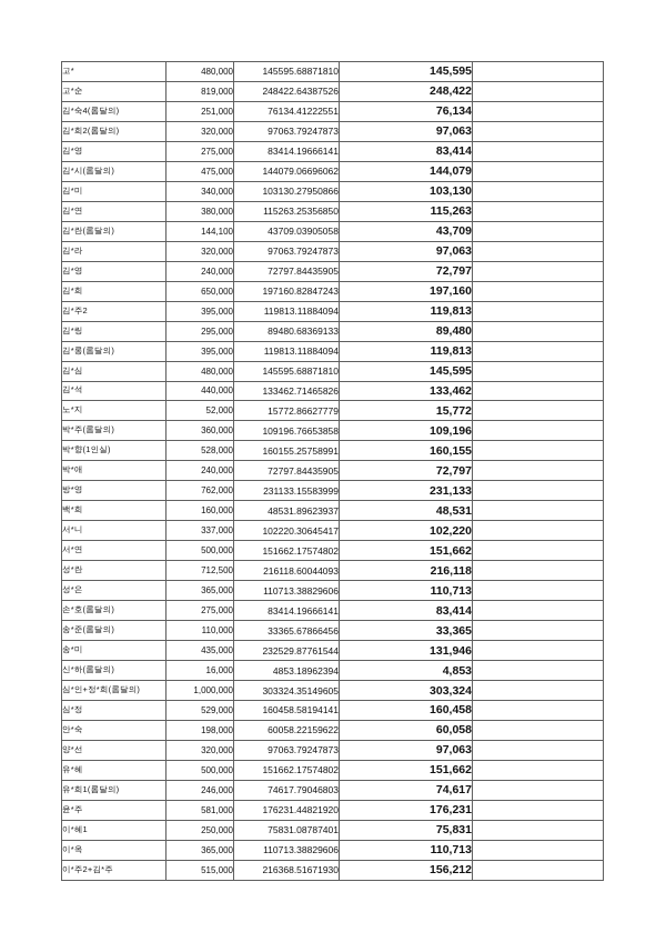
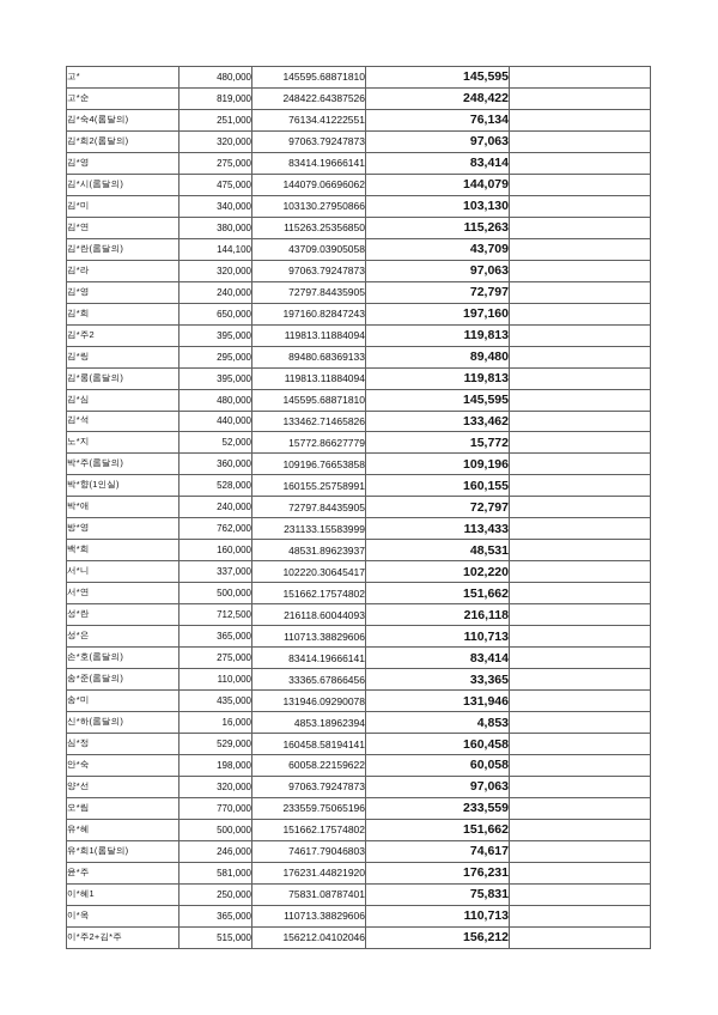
  고*	480,000	145595.68871810	145,595
  고*순	819,000	248422.64387526	248,422
  김*숙4(롬달의)	251,000	76134.41222551	76,134
  김*희2(롬달의)	320,000	97063.79247873	97,063
  김*영	275,000	83414.19666141	83,414
  김*시(롬달의)	475,000	144079.06696062	144,079
  김*미	340,000	103130.27950866	103,130
  김*연	380,000	115263.25356850	115,263
  김*란(롬달의)	144,100	43709.03905058	43,709
  김*라	320,000	97063.79247873	97,063
  김*영	240,000	72797.84435905	72,797
  김*희	650,000	197160.82847243	197,160
  김*주2	395,000	119813.11884094	119,813
  김*링	295,000	89480.68369133	89,480
  김*롱(롬달의)	395,000	119813.11884094	119,813
  김*심	480,000	145595.68871810	145,595
  김*석	440,000	133462.71465826	133,462
  노*지	52,000	15772.86627779	15,772
  박*주(롬달의)	360,000	109196.76653858	109,196
  박*향(1인실)	528,000	160155.25758991	160,155
  박*애	240,000	72797.84435905	72,797
- 방*영	762,000	231133.15583999	231,133
+ 방*영	762,000	231133.15583999	113,433
  백*희	160,000	48531.89623937	48,531
  서*니	337,000	102220.30645417	102,220
  서*연	500,000	151662.17574802	151,662
  성*란	712,500	216118.60044093	216,118
  성*은	365,000	110713.38829606	110,713
  손*호(롬달의)	275,000	83414.19666141	83,414
  송*준(롬달의)	110,000	33365.67866456	33,365
- 송*미	435,000	232529.87761544	131,946
+ 송*미	435,000	131946.09290078	131,946
  신*하(롬달의)	16,000	4853.18962394	4,853
- 심*인+정*희(롬달의)	1,000,000	303324.35149605	303,324
  심*정	529,000	160458.58194141	160,458
  안*숙	198,000	60058.22159622	60,058
  양*선	320,000	97063.79247873	97,063
+ 오*림	770,000	233559.75065196	233,559
  유*혜	500,000	151662.17574802	151,662
  유*희1(롬달의)	246,000	74617.79046803	74,617
  윤*주	581,000	176231.44821920	176,231
  이*혜1	250,000	75831.08787401	75,831
  이*옥	365,000	110713.38829606	110,713
- 이*주2+김*주	515,000	216368.51671930	156,212
+ 이*주2+김*주	515,000	156212.04102046	156,212
